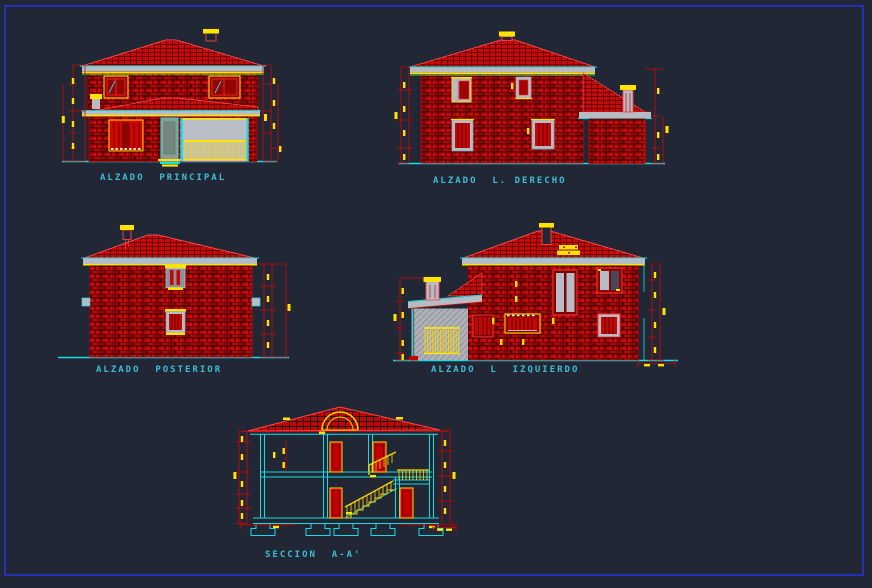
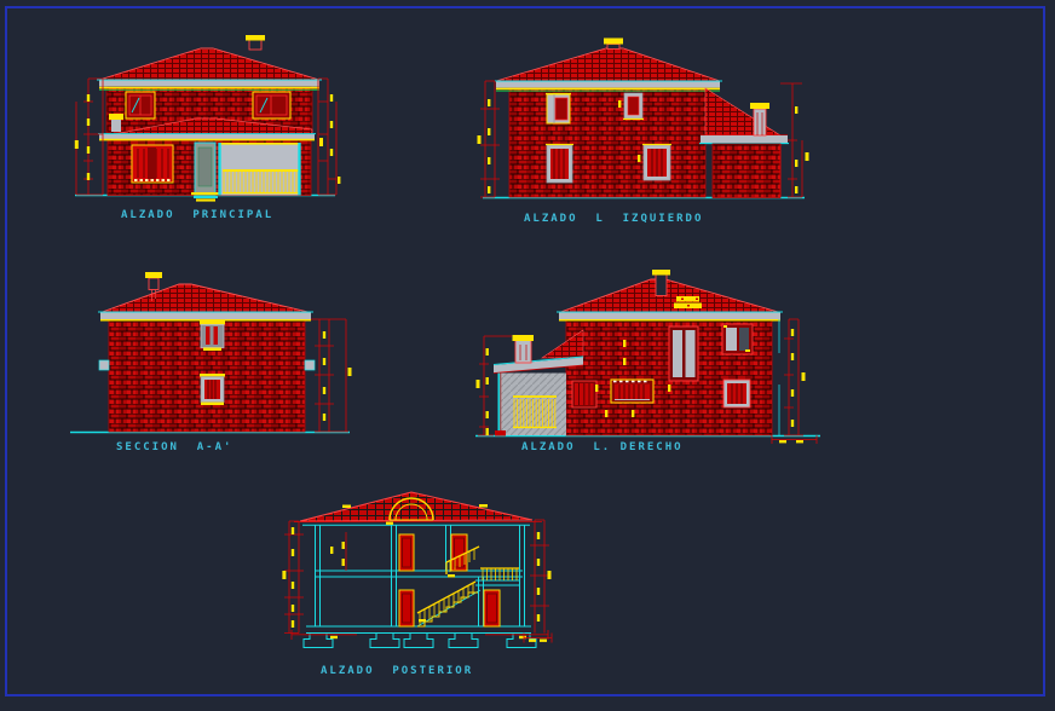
  ALZADO PRINCIPAL
- ALZADO L. DERECHO
+ ALZADO L IZQUIERDO
- ALZADO POSTERIOR
+ SECCION A-A'
- ALZADO L IZQUIERDO
+ ALZADO L. DERECHO
- SECCION A-A'
+ ALZADO POSTERIOR
